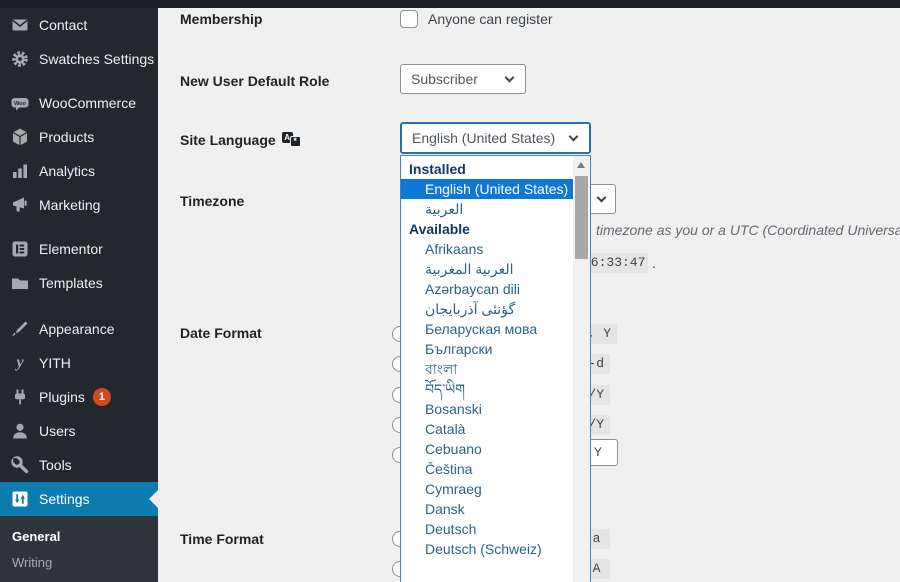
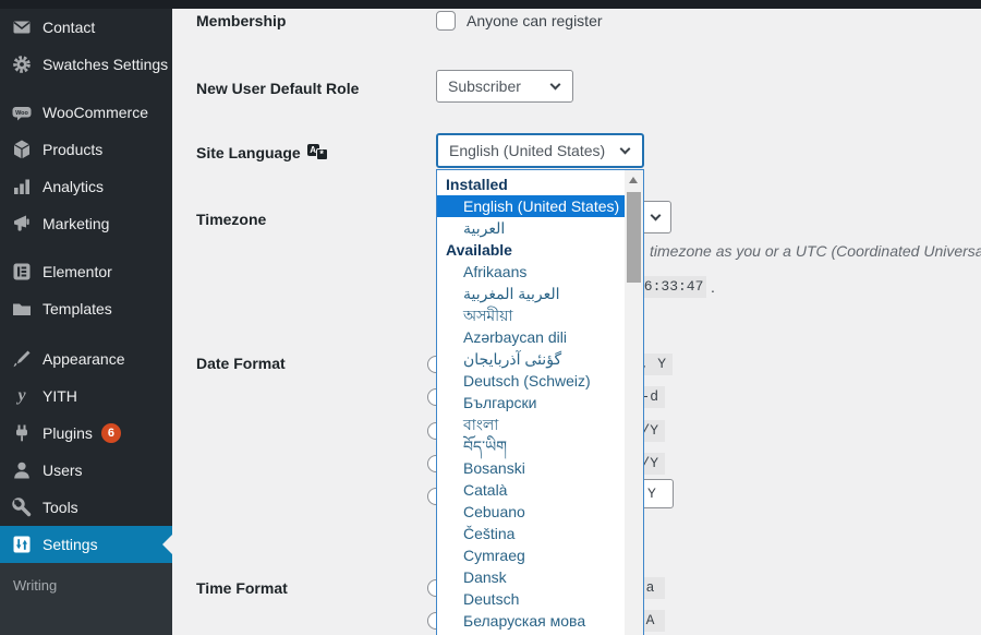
  Contact
  Swatches Settings
  WooCommerce
  Products
  Analytics
  Marketing
  Elementor
  Templates
  Appearance
  y
  YITH
  Plugins
- 1
+ 6
  Users
  Tools
  Settings
- General
  Writing
  Membership
  New User Default Role
  Site Language
  A
  *
  Timezone
  Date Format
  Time Format
  Anyone can register
  Subscriber
  timezone as you or a UTC (Coordinated Universa
  6:33:47
  .
  , Y
  -d
  /Y
  /Y
  Y
  a
  A
  English (United States)
  Installed
  English (United States)
  العربية
  Available
  Afrikaans
  العربية المغربية
+ অসমীয়া
  Azərbaycan dili
  گؤنئی آذربایجان
- Беларуская мова
+ Deutsch (Schweiz)
  Български
  বাংলা
  བོད་ཡིག
  Bosanski
  Català
  Cebuano
  Čeština
  Cymraeg
  Dansk
  Deutsch
- Deutsch (Schweiz)
+ Беларуская мова
